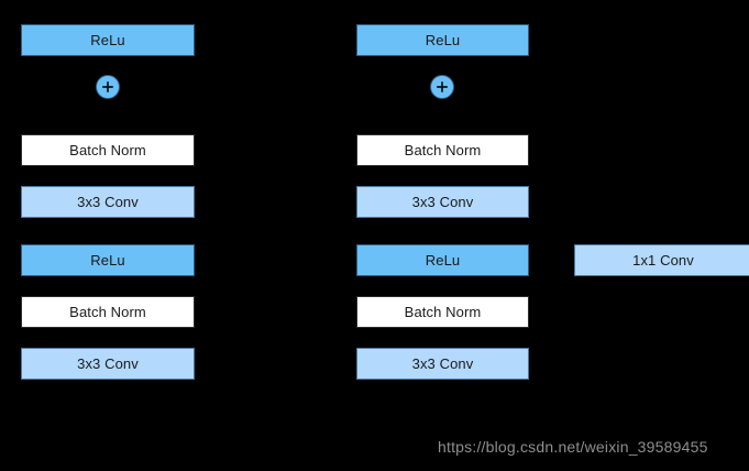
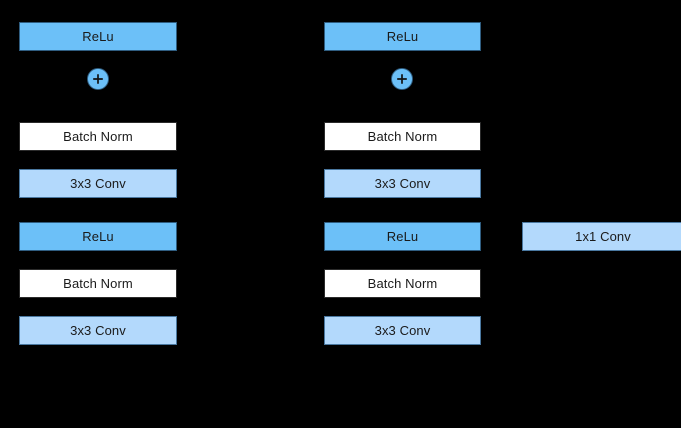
  ReLu
  Batch Norm
  3x3 Conv
  ReLu
  Batch Norm
  3x3 Conv
  ReLu
  Batch Norm
  3x3 Conv
  ReLu
  Batch Norm
  3x3 Conv
  1x1 Conv
- https://blog.csdn.net/weixin_39589455
